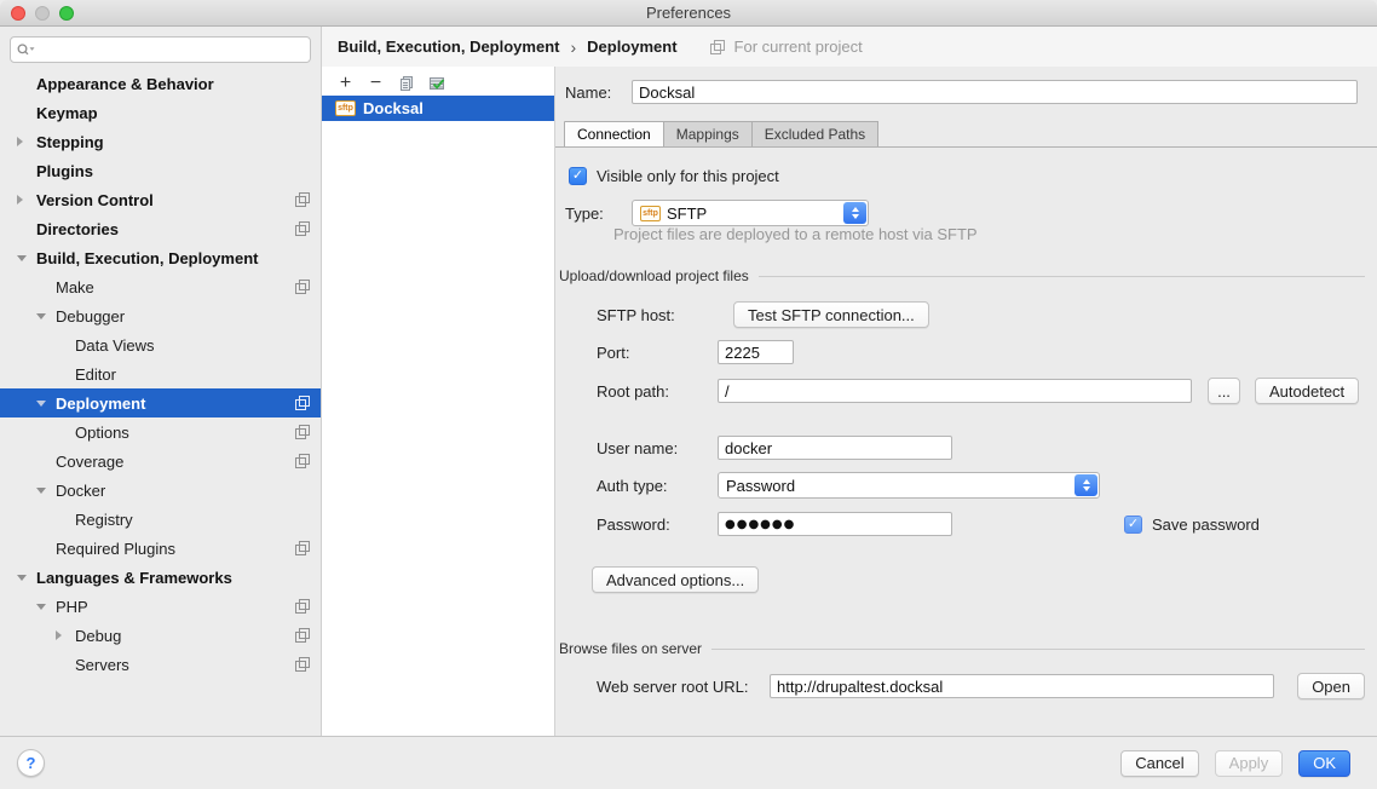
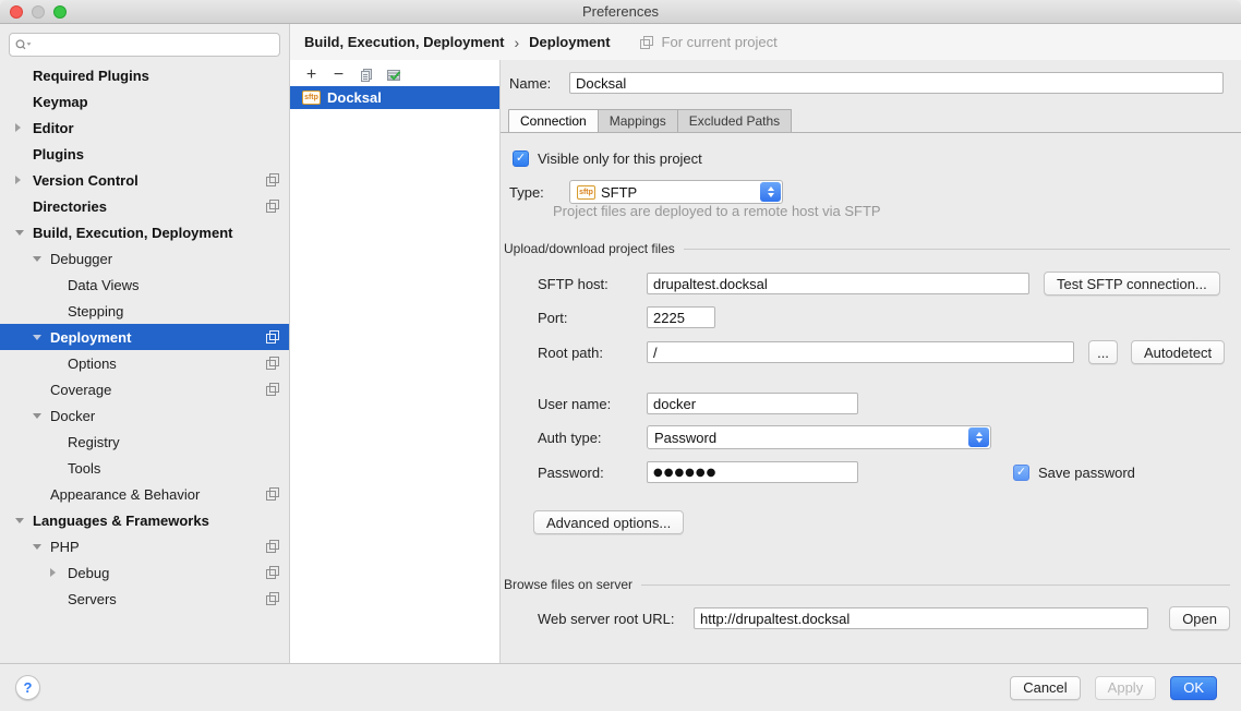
  Preferences
- Appearance & Behavior
+ Required Plugins
  Keymap
- Stepping
+ Editor
  Plugins
  Version Control
  Directories
  Build, Execution, Deployment
- Make
  Debugger
  Data Views
- Editor
+ Stepping
  Deployment
  Options
  Coverage
  Docker
  Registry
+ Tools
- Required Plugins
+ Appearance & Behavior
  Languages & Frameworks
  PHP
  Debug
  Servers
  Build, Execution, Deployment
  ›
  Deployment
  For current project
  +
  −
  Docksal
  Name:
  Docksal
  Connection
  Mappings
  Excluded Paths
  Visible only for this project
  Type:
  SFTP
  Project files are deployed to a remote host via SFTP
  Upload/download project files
  SFTP host:
+ drupaltest.docksal
  Test SFTP connection...
  Port:
  2225
  Root path:
  /
  ...
  Autodetect
  User name:
  docker
  Auth type:
  Password
  Password:
  ●●●●●●
  Save password
  Advanced options...
  Browse files on server
  Web server root URL:
  http://drupaltest.docksal
  Open
  ?
  Cancel
  Apply
  OK
